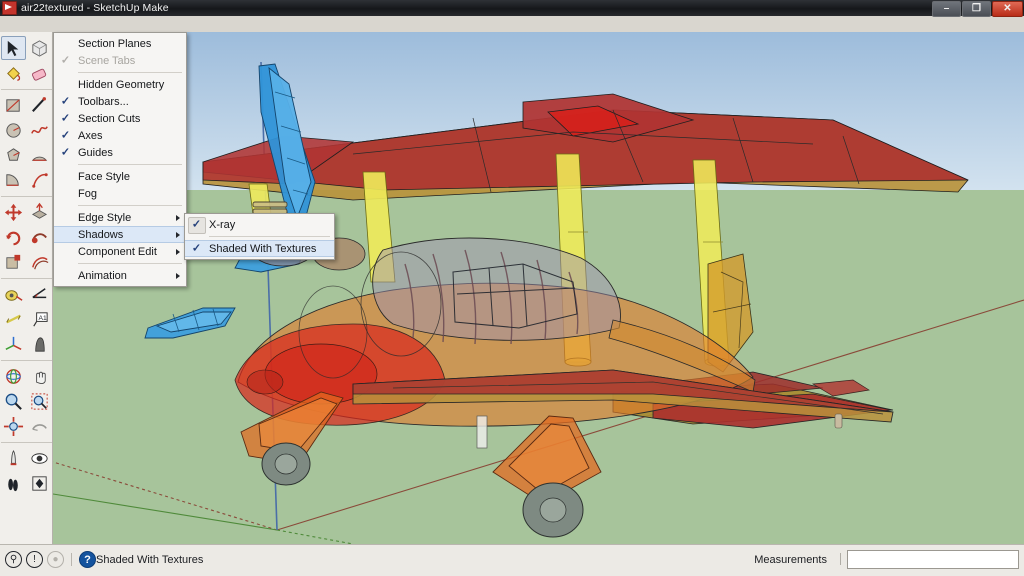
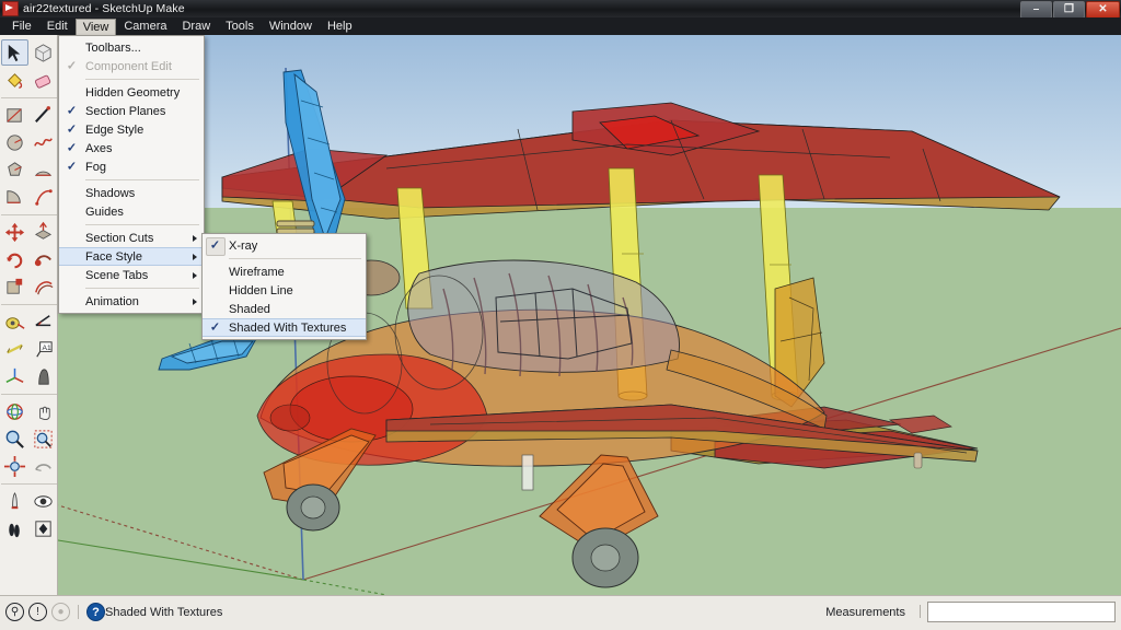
  air22textured - SketchUp Make
  –
  ❐
  ✕
+ File
+ Edit
+ View
+ Camera
+ Draw
+ Tools
+ Window
+ Help
- Section Planes
+ Toolbars...
  ✓
- Scene Tabs
+ Component Edit
  Hidden Geometry
  ✓
- Toolbars...
+ Section Planes
  ✓
- Section Cuts
+ Edge Style
  ✓
  Axes
  ✓
- Guides
+ Fog
- Face Style
+ Shadows
- Fog
+ Guides
- Edge Style
+ Section Cuts
- Shadows
+ Face Style
- Component Edit
+ Scene Tabs
  Animation
  ✓
  X-ray
+ Wireframe
+ Hidden Line
+ Shaded
  ✓
  Shaded With Textures
  ⚲
  !
  ●
  ?
  Shaded With Textures
  Measurements
